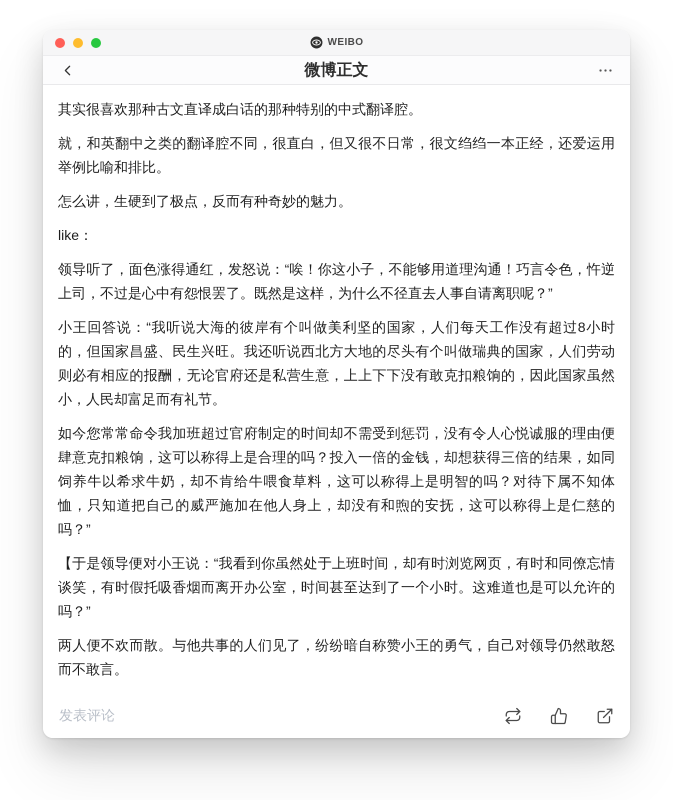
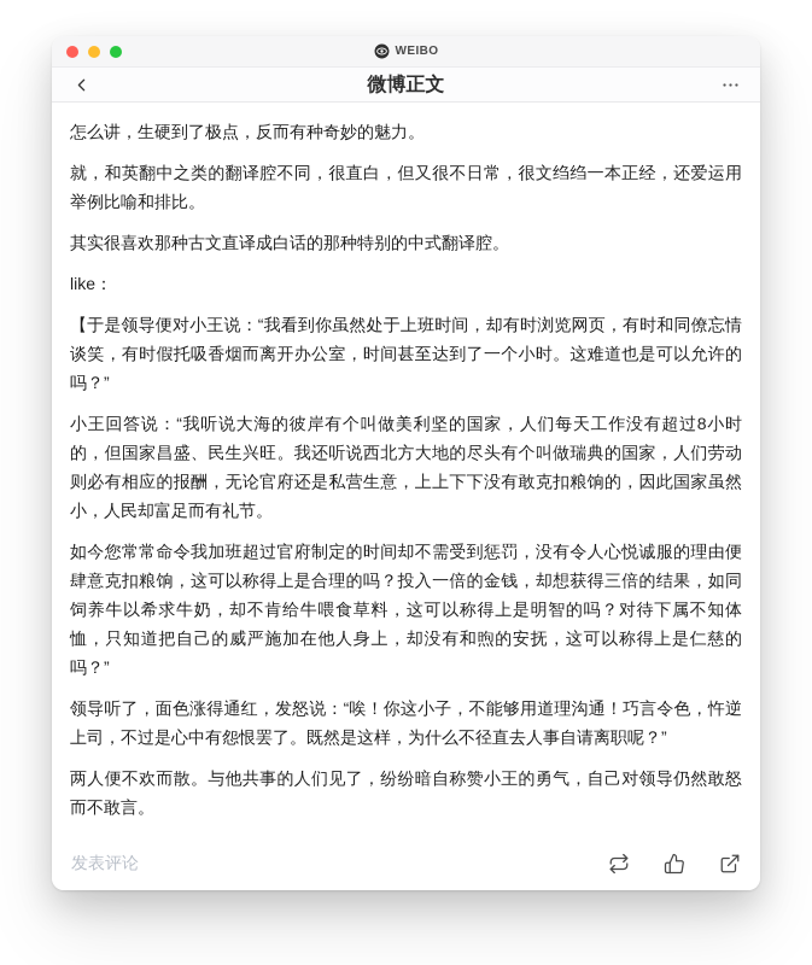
  WEIBO
  微博正文
- 其实很喜欢那种古文直译成白话的那种特别的中式翻译腔。
+ 怎么讲，生硬到了极点，反而有种奇妙的魅力。
  就，和英翻中之类的翻译腔不同，很直白，但又很不日常，很文绉绉一本正经，还爱运用举例比喻和排比。
- 怎么讲，生硬到了极点，反而有种奇妙的魅力。
+ 其实很喜欢那种古文直译成白话的那种特别的中式翻译腔。
  like：
- 领导听了，面色涨得通红，发怒说：“唉！你这小子，不能够用道理沟通！巧言令色，忤逆上司，不过是心中有怨恨罢了。既然是这样，为什么不径直去人事自请离职呢？”
+ 【于是领导便对小王说：“我看到你虽然处于上班时间，却有时浏览网页，有时和同僚忘情谈笑，有时假托吸香烟而离开办公室，时间甚至达到了一个小时。这难道也是可以允许的吗？”
  小王回答说：“我听说大海的彼岸有个叫做美利坚的国家，人们每天工作没有超过8小时的，但国家昌盛、民生兴旺。我还听说西北方大地的尽头有个叫做瑞典的国家，人们劳动则必有相应的报酬，无论官府还是私营生意，上上下下没有敢克扣粮饷的，因此国家虽然小，人民却富足而有礼节。
  如今您常常命令我加班超过官府制定的时间却不需受到惩罚，没有令人心悦诚服的理由便肆意克扣粮饷，这可以称得上是合理的吗？投入一倍的金钱，却想获得三倍的结果，如同饲养牛以希求牛奶，却不肯给牛喂食草料，这可以称得上是明智的吗？对待下属不知体恤，只知道把自己的威严施加在他人身上，却没有和煦的安抚，这可以称得上是仁慈的吗？”
- 【于是领导便对小王说：“我看到你虽然处于上班时间，却有时浏览网页，有时和同僚忘情谈笑，有时假托吸香烟而离开办公室，时间甚至达到了一个小时。这难道也是可以允许的吗？”
+ 领导听了，面色涨得通红，发怒说：“唉！你这小子，不能够用道理沟通！巧言令色，忤逆上司，不过是心中有怨恨罢了。既然是这样，为什么不径直去人事自请离职呢？”
  两人便不欢而散。与他共事的人们见了，纷纷暗自称赞小王的勇气，自己对领导仍然敢怒而不敢言。
  发表评论
